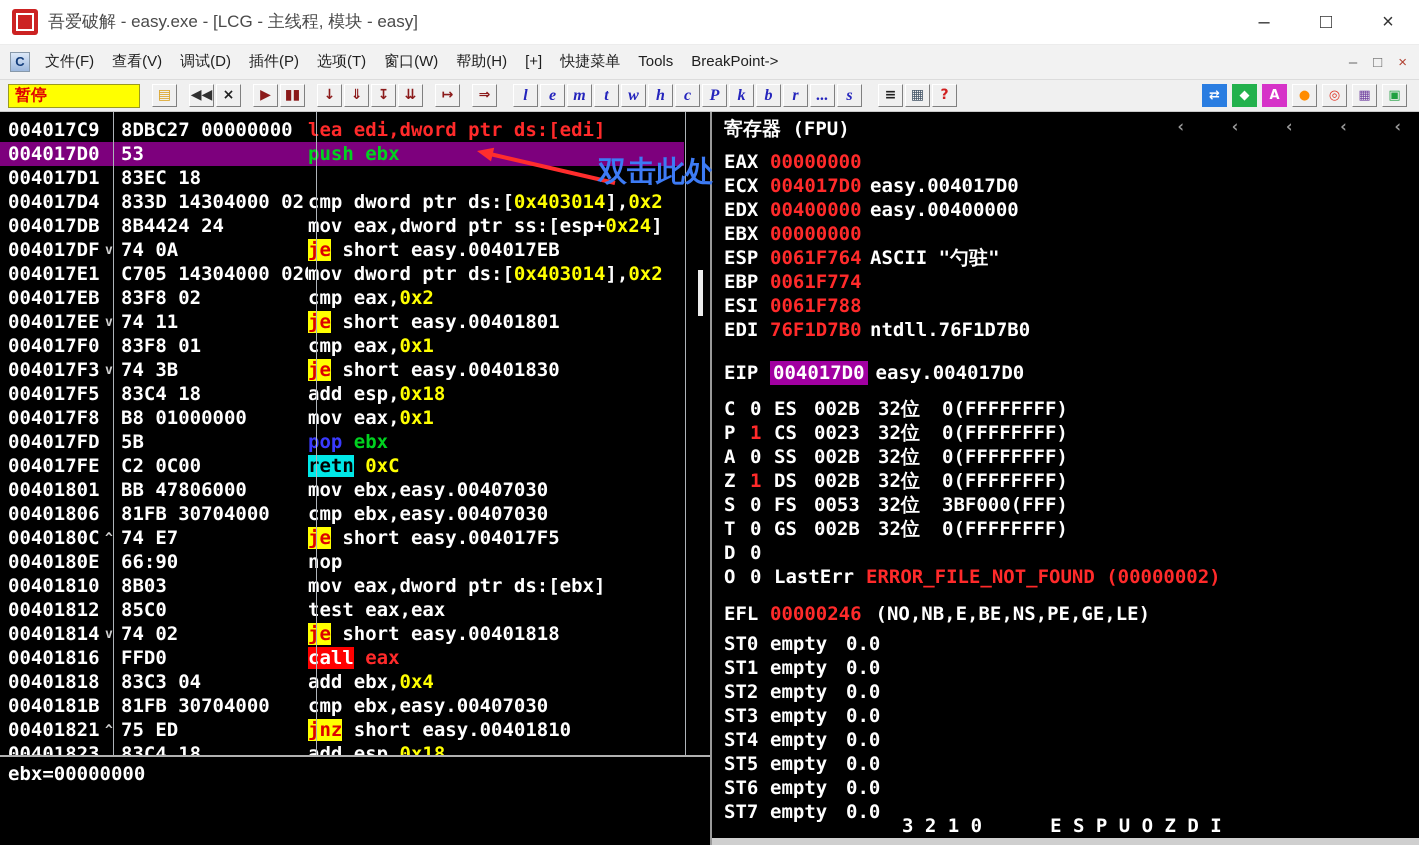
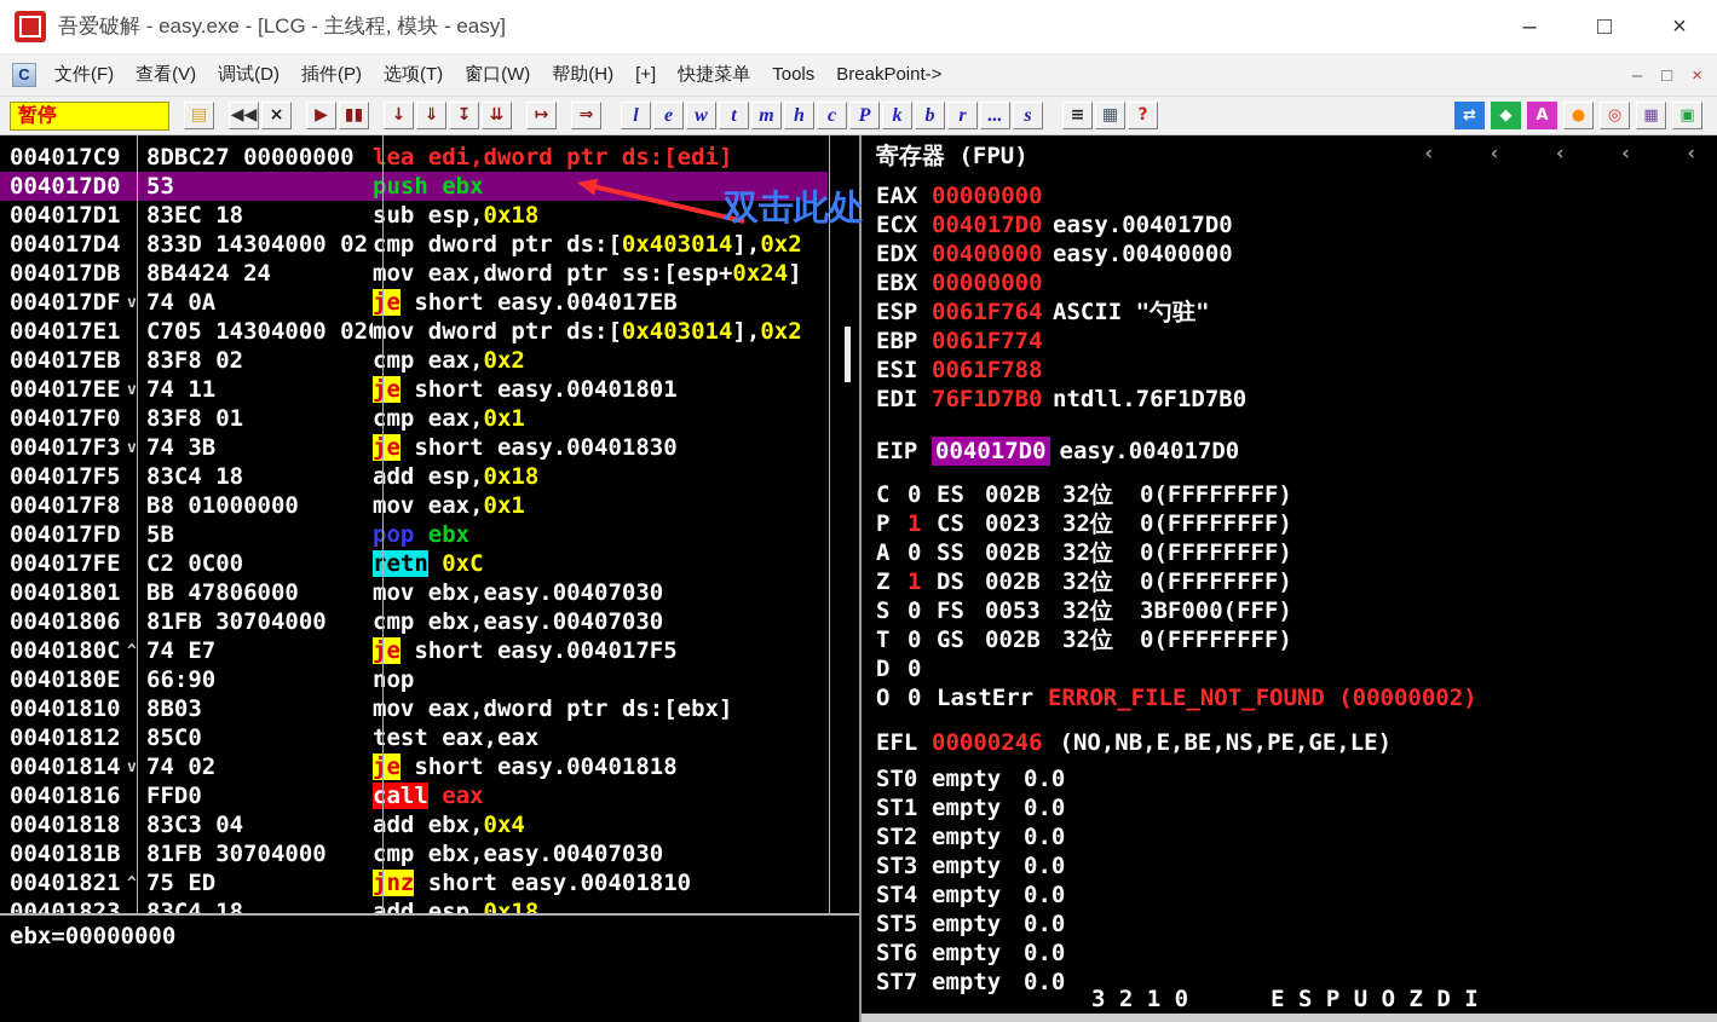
  吾爱破解 - easy.exe - [LCG - 主线程, 模块 - easy]
  –
  □
  ×
  C
  文件(F)
  查看(V)
  调试(D)
  插件(P)
  选项(T)
  窗口(W)
  帮助(H)
  [+]
  快捷菜单
  Tools
  BreakPoint->
  –
  □
  ×
  暂停
  ▤
  ◀◀
  ×
  ▶
  ▮▮
  ↓
  ⇓
  ↧
  ⇊
  ↦
  ⇒
  l
  e
- m
+ w
  t
- w
+ m
  h
  c
  P
  k
  b
  r
  ...
  s
  ≡
  ▦
  ?
  ⇄
  ◆
  A
  ●
  ◎
  ▦
  ▣
  004017C9
  8DBC27 00000000
  lea edi,dword ptr ds:[edi]
  004017D0
  53
  push ebx
  004017D1
  83EC 18
+ sub esp,0x18
  004017D4
  833D 14304000 02
  cmp dword ptr ds:[0x403014],0x2
  004017DB
  8B4424 24
  mov eax,dword ptr ss:[esp+0x24]
  004017DF
  v
  74 0A
  je short easy.004017EB
  004017E1
  C705 14304000 02
  mov dword ptr ds:[0x403014],0x2
  004017EB
  83F8 02
  cmp eax,0x2
  004017EE
  v
  74 11
  je short easy.00401801
  004017F0
  83F8 01
  cmp eax,0x1
  004017F3
  v
  74 3B
  je short easy.00401830
  004017F5
  83C4 18
  add esp,0x18
  004017F8
  B8 01000000
  mov eax,0x1
  004017FD
  5B
  pop ebx
  004017FE
  C2 0C00
  retn 0xC
  00401801
  BB 47806000
  mov ebx,easy.00407030
  00401806
  81FB 30704000
  cmp ebx,easy.00407030
  0040180C
  ^
  74 E7
  je short easy.004017F5
  0040180E
  66:90
  nop
  00401810
  8B03
  mov eax,dword ptr ds:[ebx]
  00401812
  85C0
  test eax,eax
  00401814
  v
  74 02
  je short easy.00401818
  00401816
  FFD0
  call eax
  00401818
  83C3 04
  add ebx,0x4
  0040181B
  81FB 30704000
  cmp ebx,easy.00407030
  00401821
  ^
  75 ED
  jnz short easy.00401810
  00401823
  83C4 18
  add esp,0x18
  寄存器 (FPU)
  ‹
  ‹
  ‹
  ‹
  ‹
  EAX
  00000000
  ECX
  004017D0
  easy.004017D0
  EDX
  00400000
  easy.00400000
  EBX
  00000000
  ESP
  0061F764
  ASCII "勺驻"
  EBP
  0061F774
  ESI
  0061F788
  EDI
  76F1D7B0
  ntdll.76F1D7B0
  EIP
  004017D0
  easy.004017D0
  C
  0
  ES
  002B
  32位
  0(FFFFFFFF)
  P
  1
  CS
  0023
  32位
  0(FFFFFFFF)
  A
  0
  SS
  002B
  32位
  0(FFFFFFFF)
  Z
  1
  DS
  002B
  32位
  0(FFFFFFFF)
  S
  0
  FS
  0053
  32位
  3BF000(FFF)
  T
  0
  GS
  002B
  32位
  0(FFFFFFFF)
  D
  0
  O
  0
  LastErr
  ERROR_FILE_NOT_FOUND (00000002)
  EFL
  00000246
  (NO,NB,E,BE,NS,PE,GE,LE)
  ST0
  empty
  0.0
  ST1
  empty
  0.0
  ST2
  empty
  0.0
  ST3
  empty
  0.0
  ST4
  empty
  0.0
  ST5
  empty
  0.0
  ST6
  empty
  0.0
  ST7
  empty
  0.0
  3 2 1 0
  E S P U O Z D I
  ebx=00000000
  双击此处
